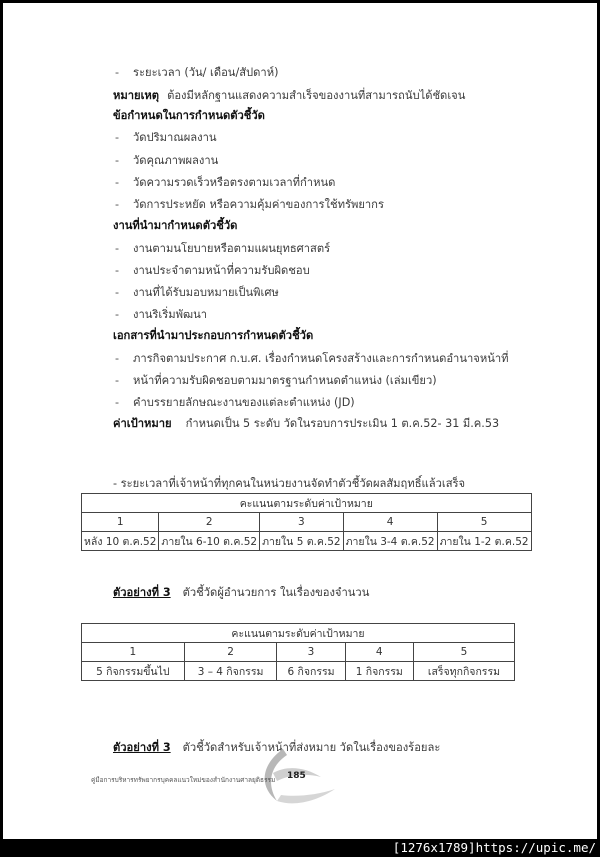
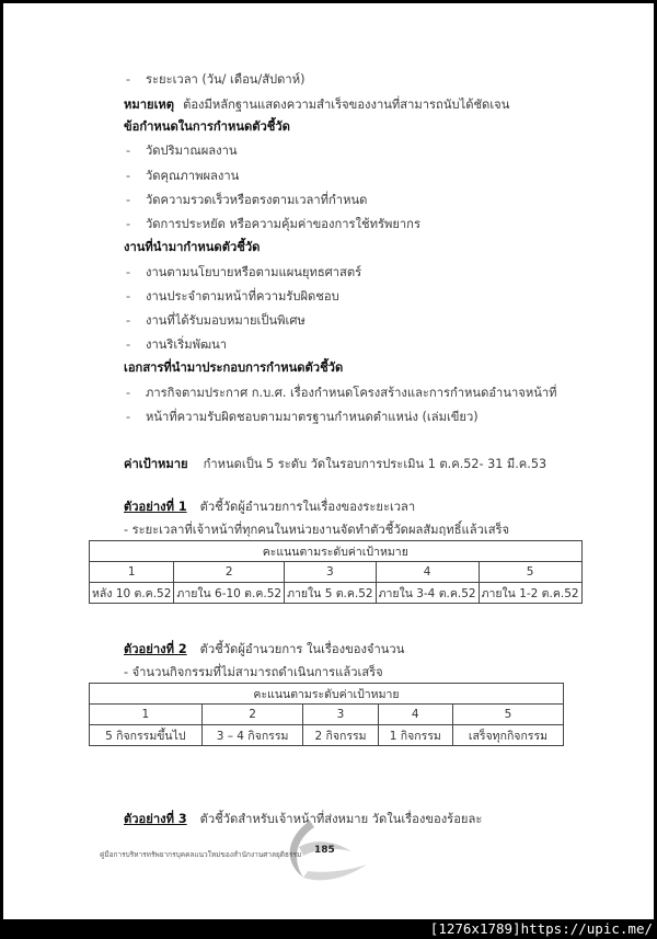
  - ระยะเวลา (วัน/ เดือน/สัปดาห์)
  หมายเหตุ ต้องมีหลักฐานแสดงความสำเร็จของงานที่สามารถนับได้ชัดเจน
  ข้อกำหนดในการกำหนดตัวชี้วัด
  - วัดปริมาณผลงาน
  - วัดคุณภาพผลงาน
  - วัดความรวดเร็วหรือตรงตามเวลาที่กำหนด
  - วัดการประหยัด หรือความคุ้มค่าของการใช้ทรัพยากร
  งานที่นำมากำหนดตัวชี้วัด
  - งานตามนโยบายหรือตามแผนยุทธศาสตร์
  - งานประจำตามหน้าที่ความรับผิดชอบ
  - งานที่ได้รับมอบหมายเป็นพิเศษ
  - งานริเริ่มพัฒนา
  เอกสารที่นำมาประกอบการกำหนดตัวชี้วัด
  - ภารกิจตามประกาศ ก.บ.ศ. เรื่องกำหนดโครงสร้างและการกำหนดอำนาจหน้าที่
  - หน้าที่ความรับผิดชอบตามมาตรฐานกำหนดตำแหน่ง (เล่มเขียว)
- - คำบรรยายลักษณะงานของแต่ละตำแหน่ง (JD)
  ค่าเป้าหมาย กำหนดเป็น 5 ระดับ วัดในรอบการประเมิน 1 ต.ค.52- 31 มี.ค.53
+ ตัวอย่างที่ 1 ตัวชี้วัดผู้อำนวยการในเรื่องของระยะเวลา
  - ระยะเวลาที่เจ้าหน้าที่ทุกคนในหน่วยงานจัดทำตัวชี้วัดผลสัมฤทธิ์แล้วเสร็จ
  คะแนนตามระดับค่าเป้าหมาย
  1	2	3	4	5
  หลัง 10 ต.ค.52	ภายใน 6-10 ต.ค.52	ภายใน 5 ต.ค.52	ภายใน 3-4 ต.ค.52	ภายใน 1-2 ต.ค.52
- ตัวอย่างที่ 3 ตัวชี้วัดผู้อำนวยการ ในเรื่องของจำนวน
+ ตัวอย่างที่ 2 ตัวชี้วัดผู้อำนวยการ ในเรื่องของจำนวน
+ - จำนวนกิจกรรมที่ไม่สามารถดำเนินการแล้วเสร็จ
  คะแนนตามระดับค่าเป้าหมาย
  1	2	3	4	5
- 5 กิจกรรมขึ้นไป	3 – 4 กิจกรรม	6 กิจกรรม	1 กิจกรรม	เสร็จทุกกิจกรรม
+ 5 กิจกรรมขึ้นไป	3 – 4 กิจกรรม	2 กิจกรรม	1 กิจกรรม	เสร็จทุกกิจกรรม
  ตัวอย่างที่ 3 ตัวชี้วัดสำหรับเจ้าหน้าที่ส่งหมาย วัดในเรื่องของร้อยละ
  คู่มือการบริหารทรัพยากรบุคคลแนวใหม่ของสำนักงานศาลยุติธรรม
  185
  [1276x1789]https://upic.me/
